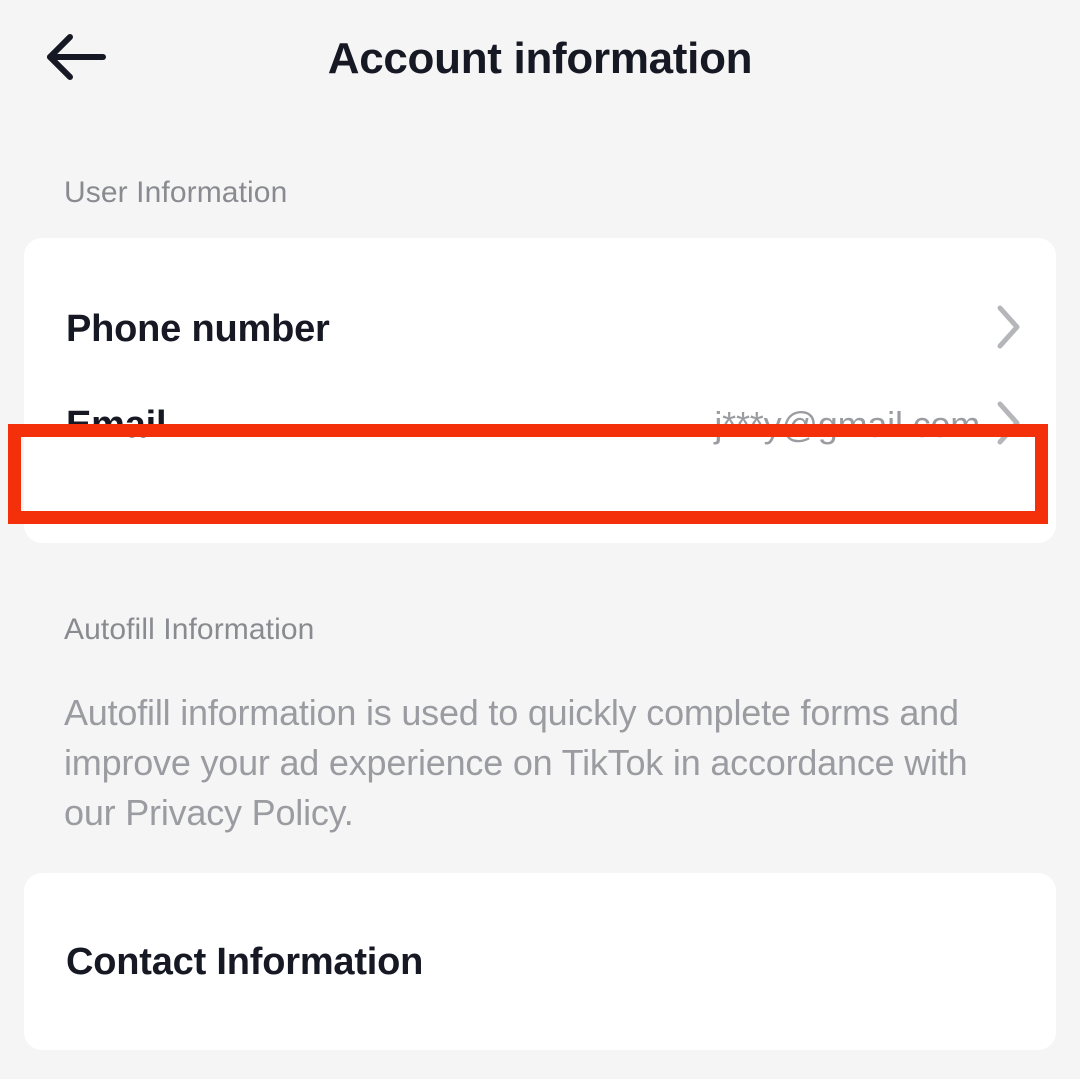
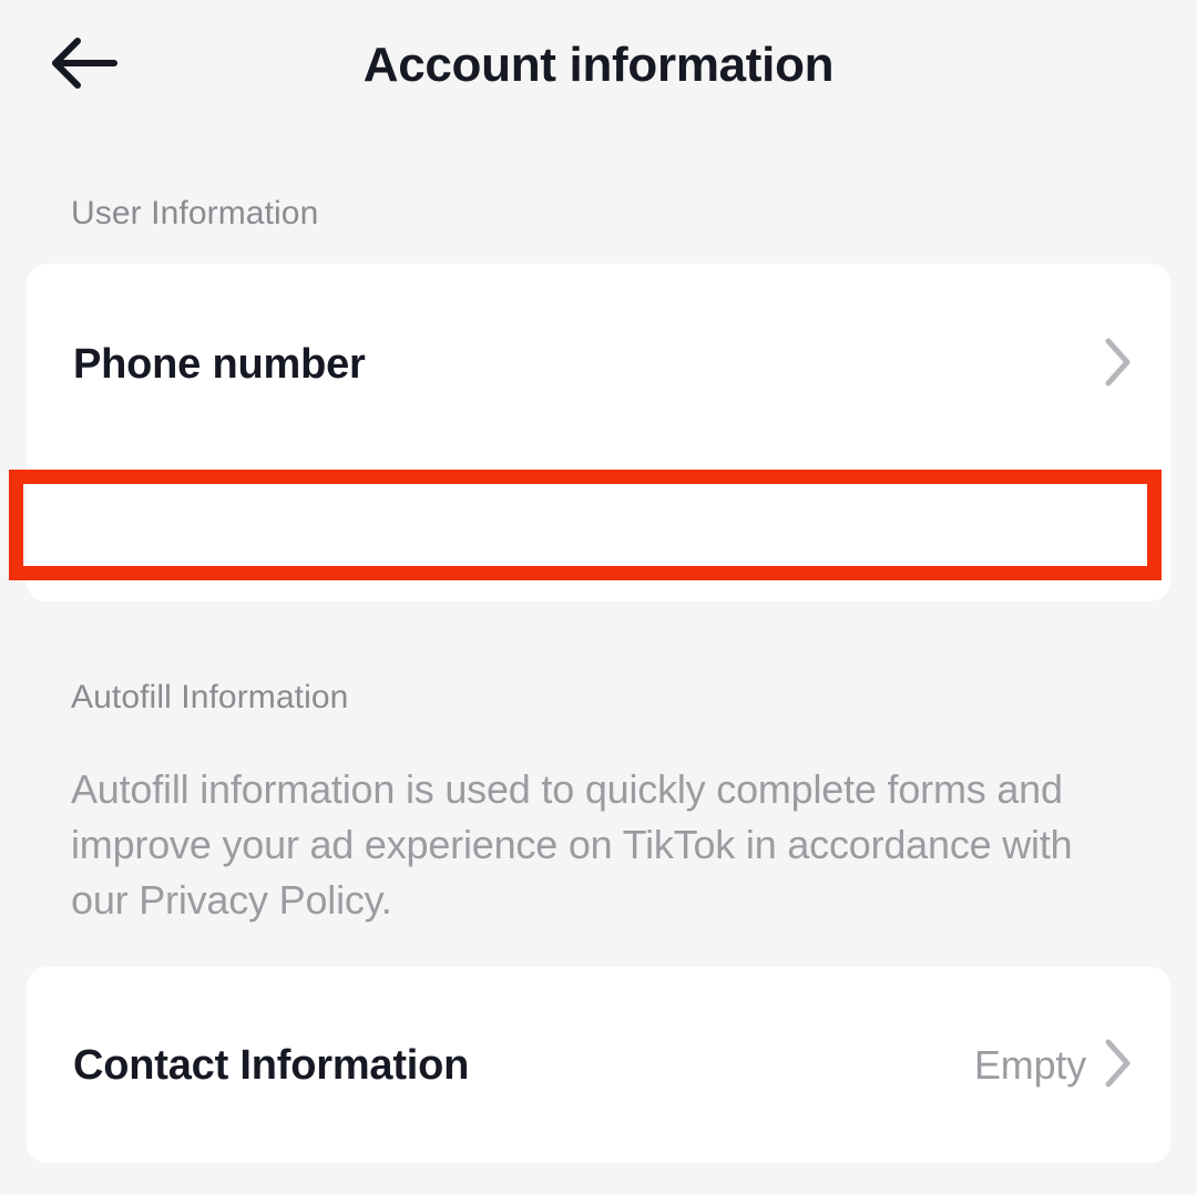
  Account information
  User Information
  Phone number
- Email
- j***y@gmail.com
  Autofill Information
  Autofill information is used to quickly complete forms and improve your ad experience on TikTok in accordance with our Privacy Policy.
  Contact Information
+ Empty
